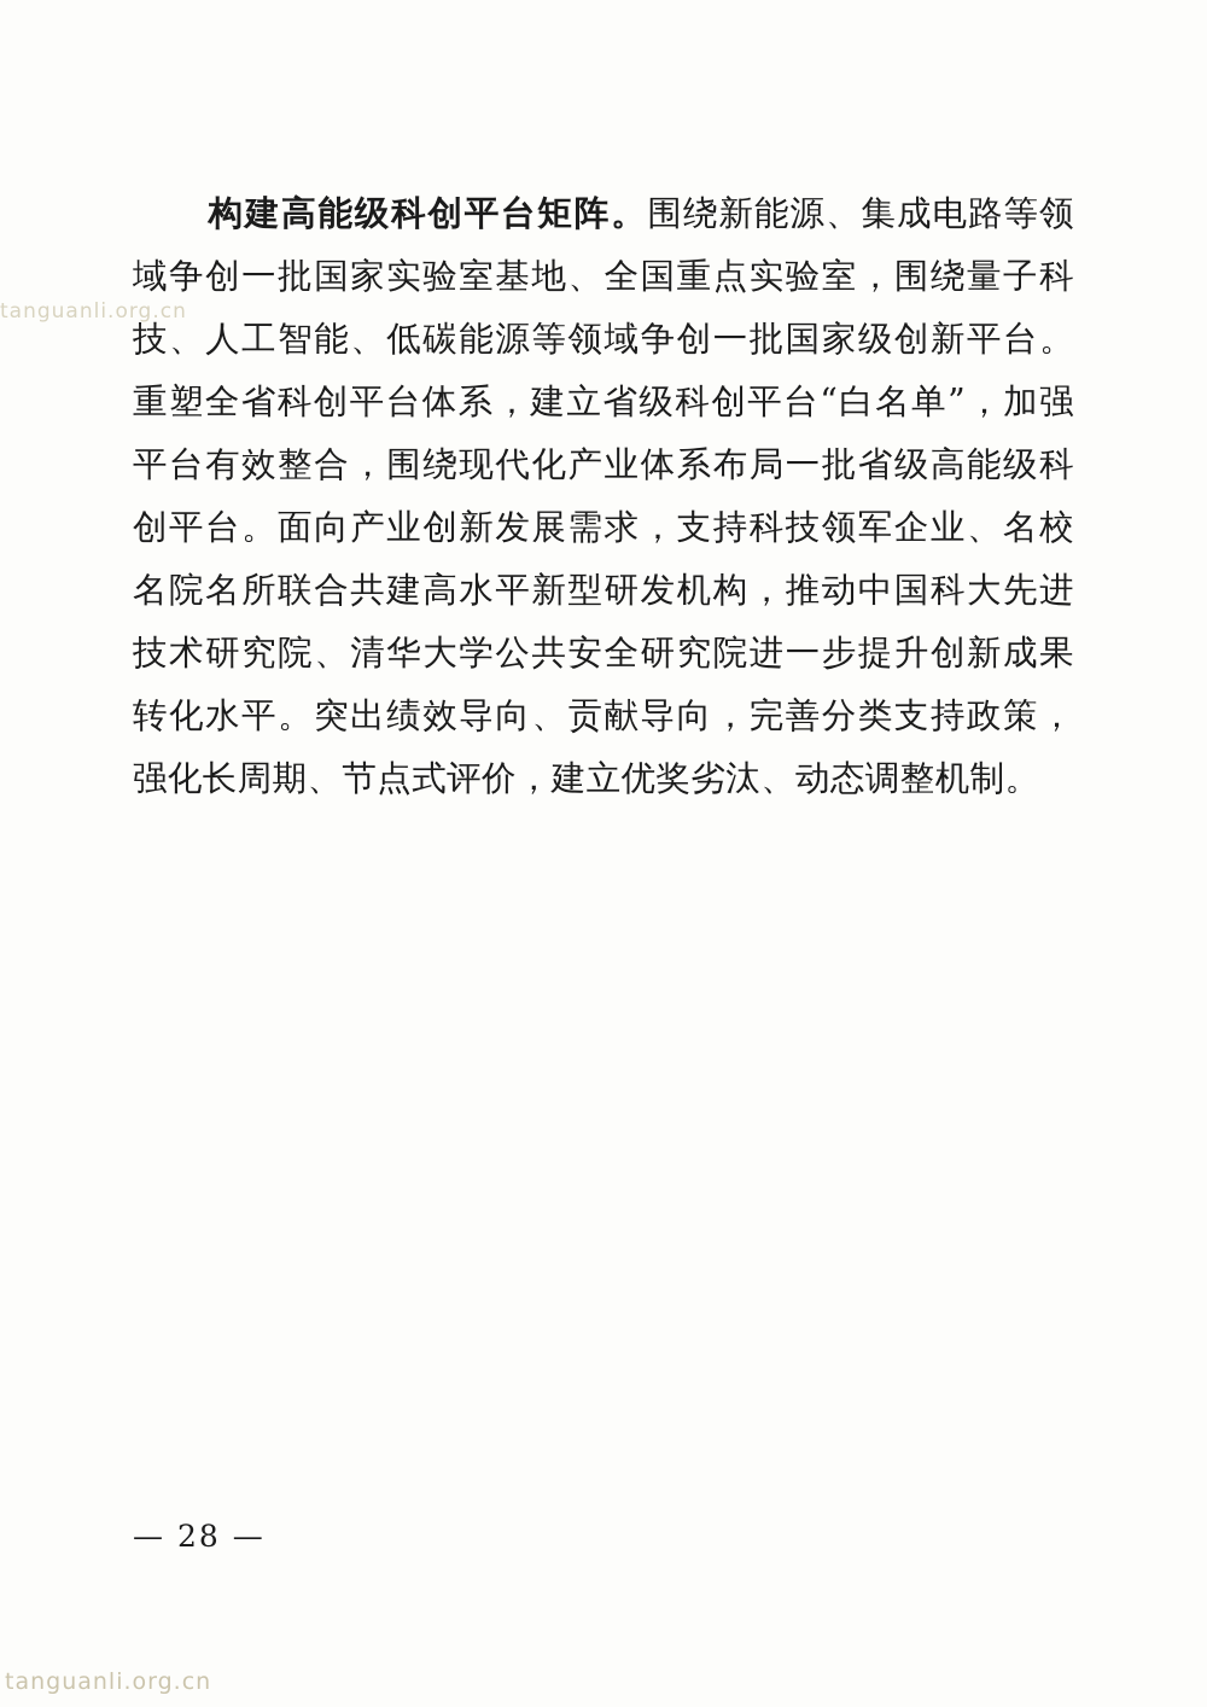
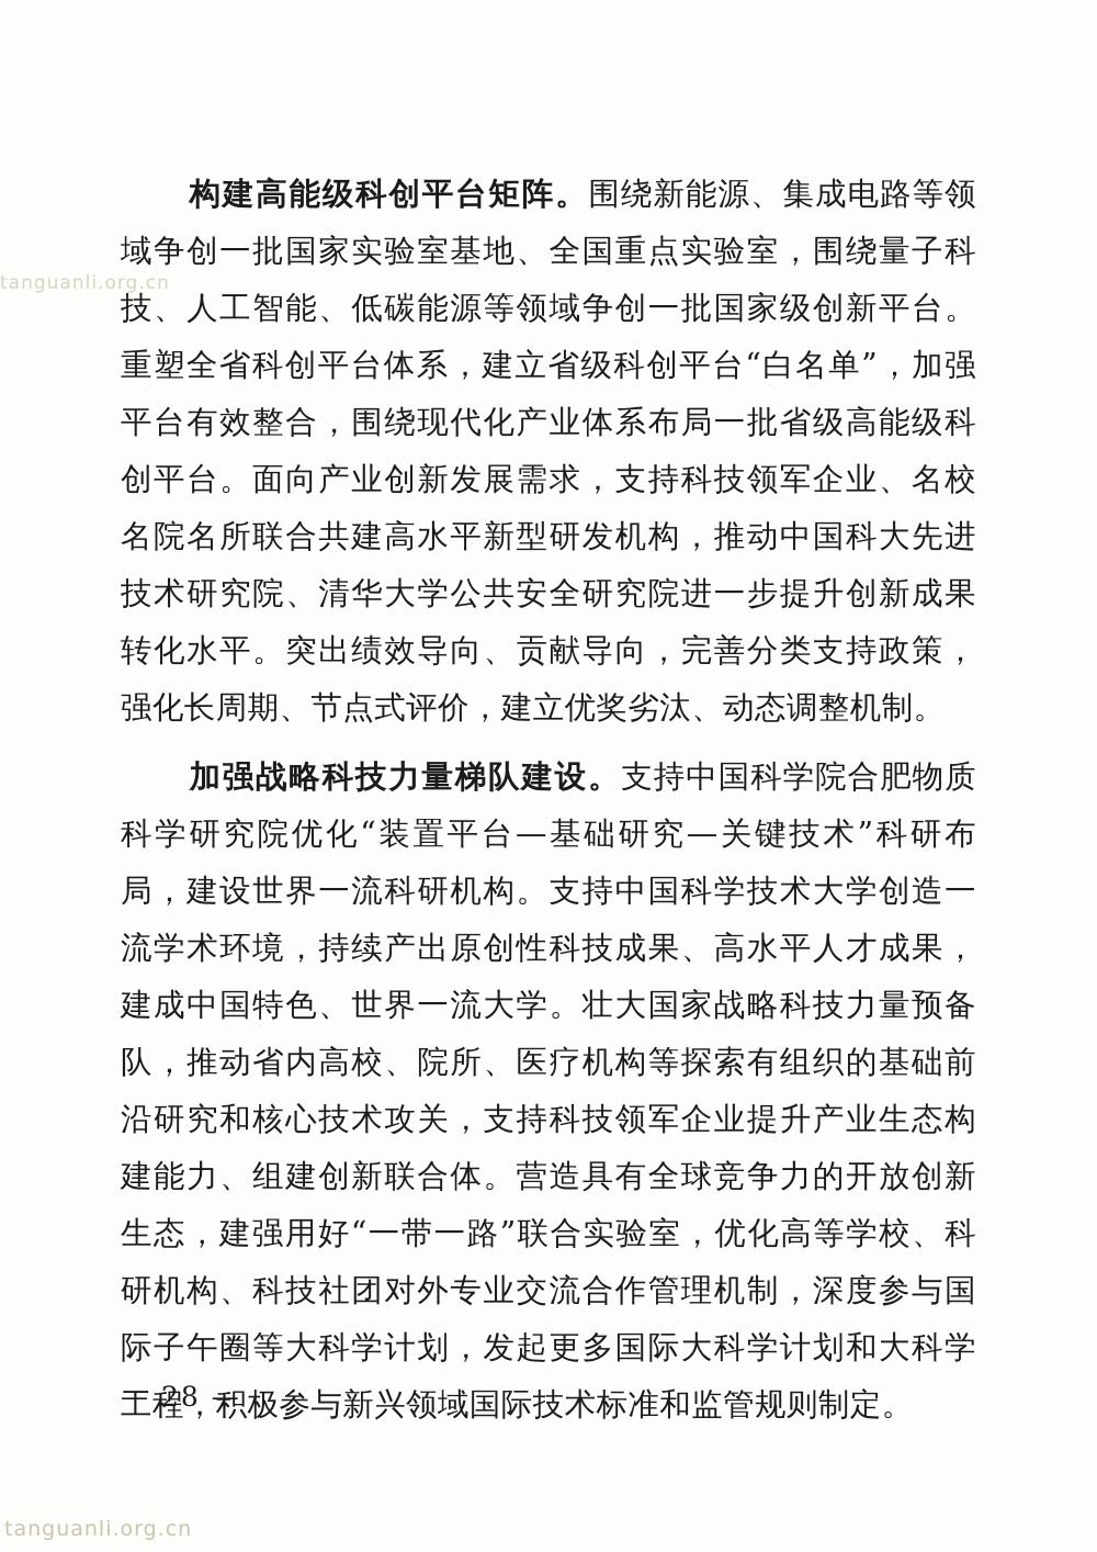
  tanguanli.org.cn
  构建高能级科创平台矩阵。围绕新能源、集成电路等领域争创一批国家实验室基地、全国重点实验室，围绕量子科技、人工智能、低碳能源等领域争创一批国家级创新平台。重塑全省科创平台体系，建立省级科创平台“白名单”，加强平台有效整合，围绕现代化产业体系布局一批省级高能级科创平台。面向产业创新发展需求，支持科技领军企业、名校名院名所联合共建高水平新型研发机构，推动中国科大先进技术研究院、清华大学公共安全研究院进一步提升创新成果转化水平。突出绩效导向、贡献导向，完善分类支持政策，强化长周期、节点式评价，建立优奖劣汰、动态调整机制。
+ 加强战略科技力量梯队建设。支持中国科学院合肥物质科学研究院优化“装置平台—基础研究—关键技术”科研布局，建设世界一流科研机构。支持中国科学技术大学创造一流学术环境，持续产出原创性科技成果、高水平人才成果，建成中国特色、世界一流大学。壮大国家战略科技力量预备队，推动省内高校、院所、医疗机构等探索有组织的基础前沿研究和核心技术攻关，支持科技领军企业提升产业生态构建能力、组建创新联合体。营造具有全球竞争力的开放创新生态，建强用好“一带一路”联合实验室，优化高等学校、科研机构、科技社团对外专业交流合作管理机制，深度参与国际子午圈等大科学计划，发起更多国际大科学计划和大科学工程，积极参与新兴领域国际技术标准和监管规则制定。
  — 28 —
  tanguanli.org.cn
